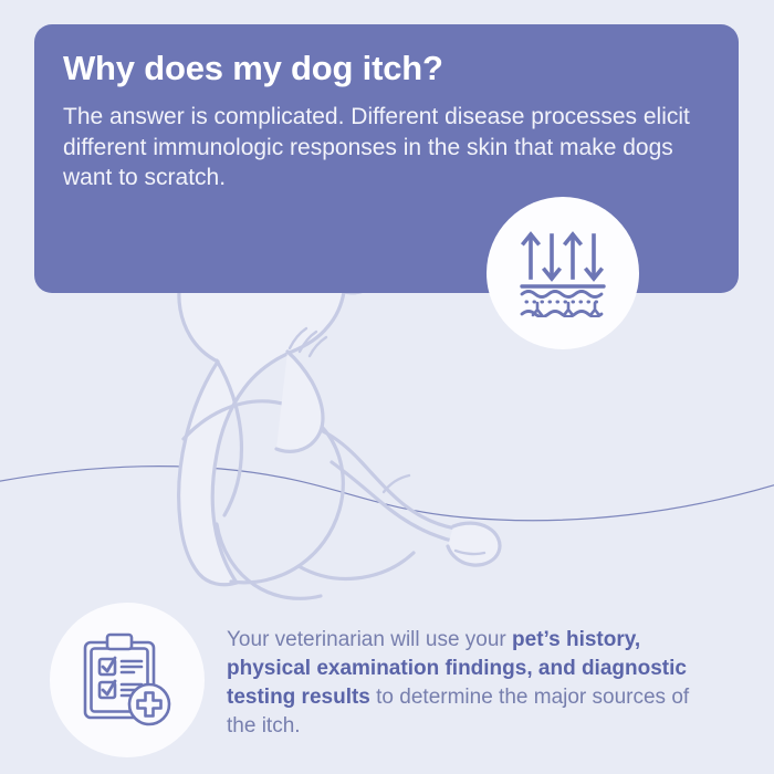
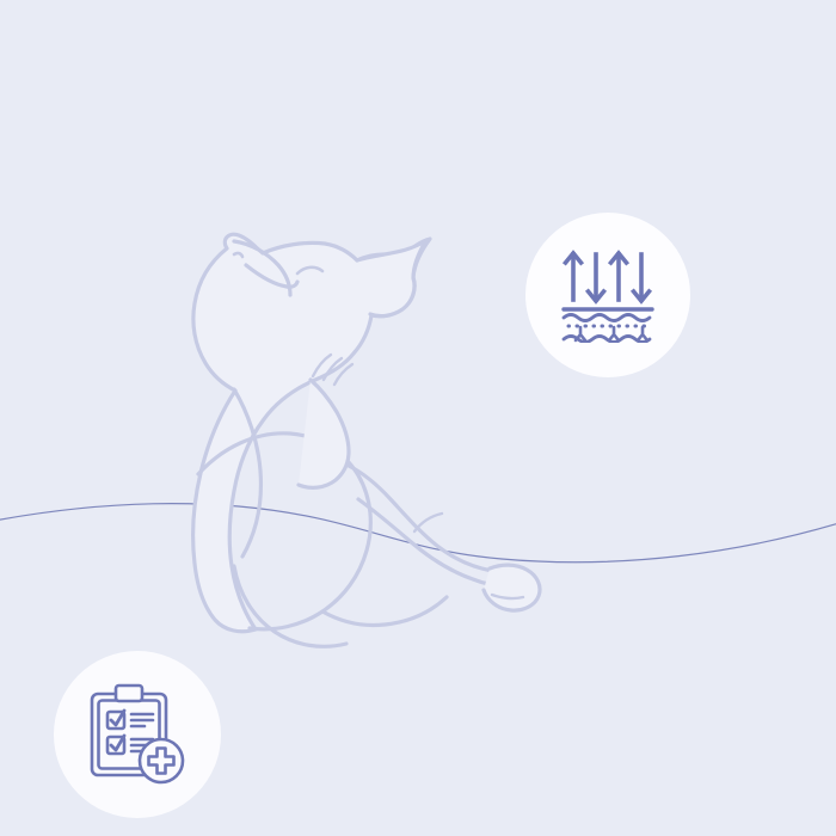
- Why does my dog itch?
- The answer is complicated. Different disease processes elicit different immunologic responses in the skin that make dogs want to scratch.
- Your veterinarian will use your pet’s history, physical examination findings, and diagnostic testing results to determine the major sources of the itch.
